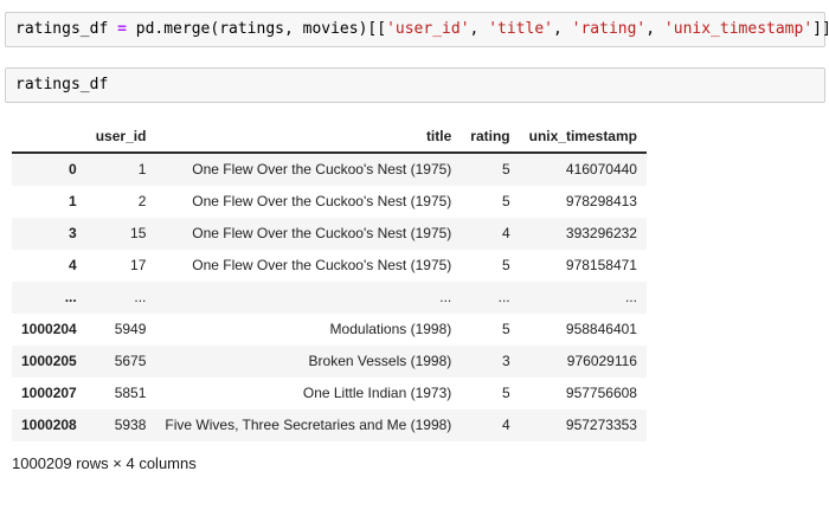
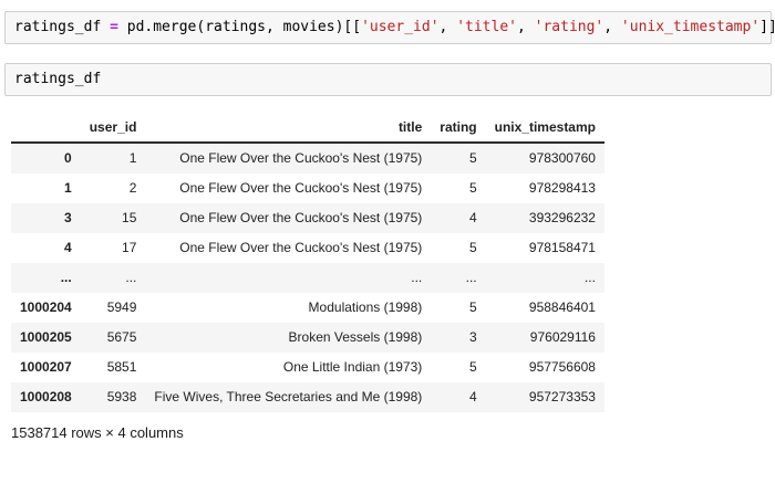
  ratings_df = pd.merge(ratings, movies)[['user_id', 'title', 'rating', 'unix_timestamp']]
  ratings_df
  	user_id	title	rating	unix_timestamp
- 0	1	One Flew Over the Cuckoo's Nest (1975)	5	416070440
+ 0	1	One Flew Over the Cuckoo's Nest (1975)	5	978300760
  1	2	One Flew Over the Cuckoo's Nest (1975)	5	978298413
  3	15	One Flew Over the Cuckoo's Nest (1975)	4	393296232
  4	17	One Flew Over the Cuckoo's Nest (1975)	5	978158471
  ...	...	...	...	...
  1000204	5949	Modulations (1998)	5	958846401
  1000205	5675	Broken Vessels (1998)	3	976029116
  1000207	5851	One Little Indian (1973)	5	957756608
  1000208	5938	Five Wives, Three Secretaries and Me (1998)	4	957273353
- 1000209 rows × 4 columns
+ 1538714 rows × 4 columns
